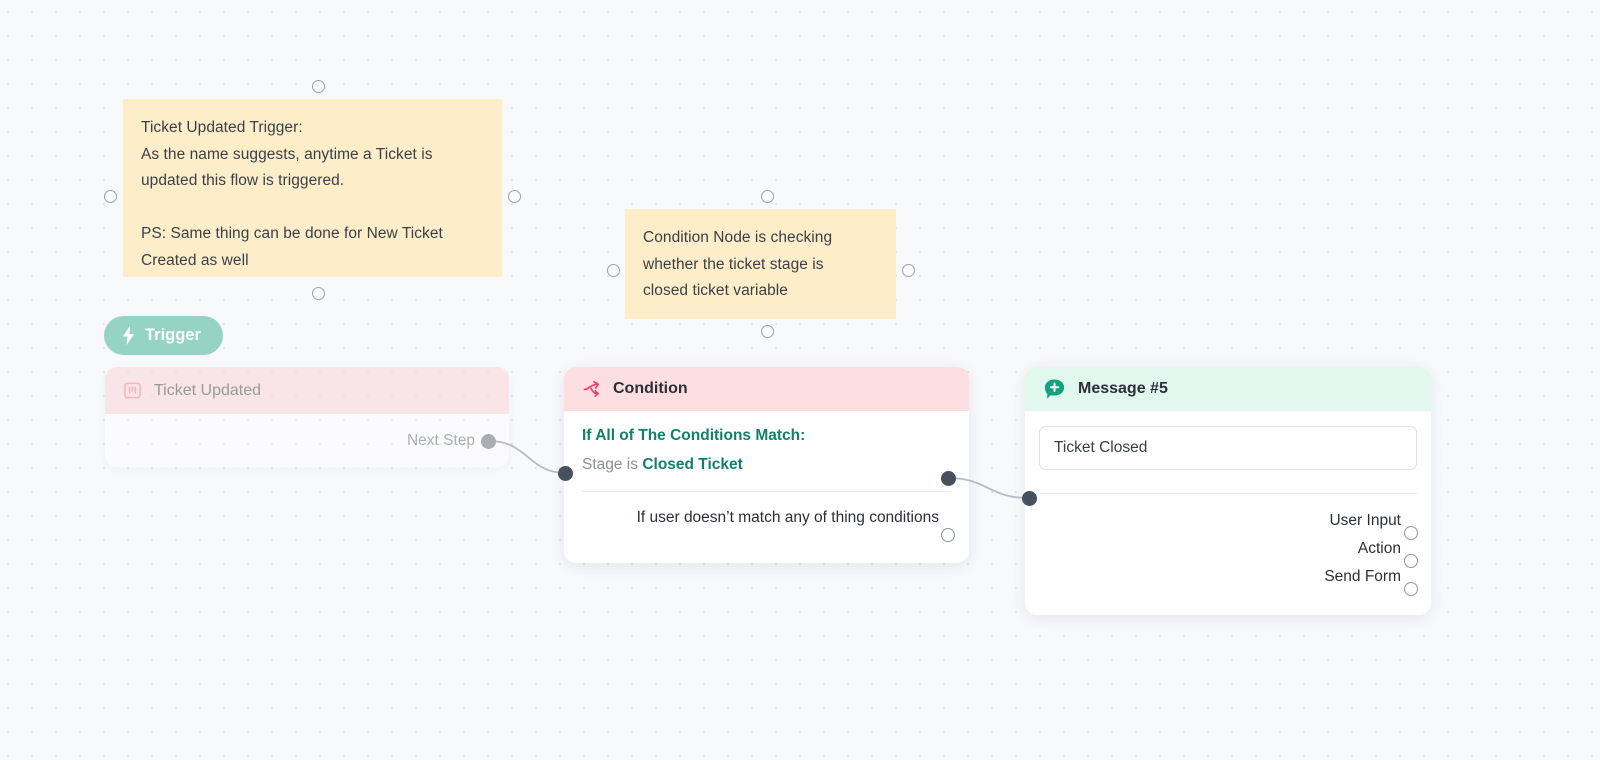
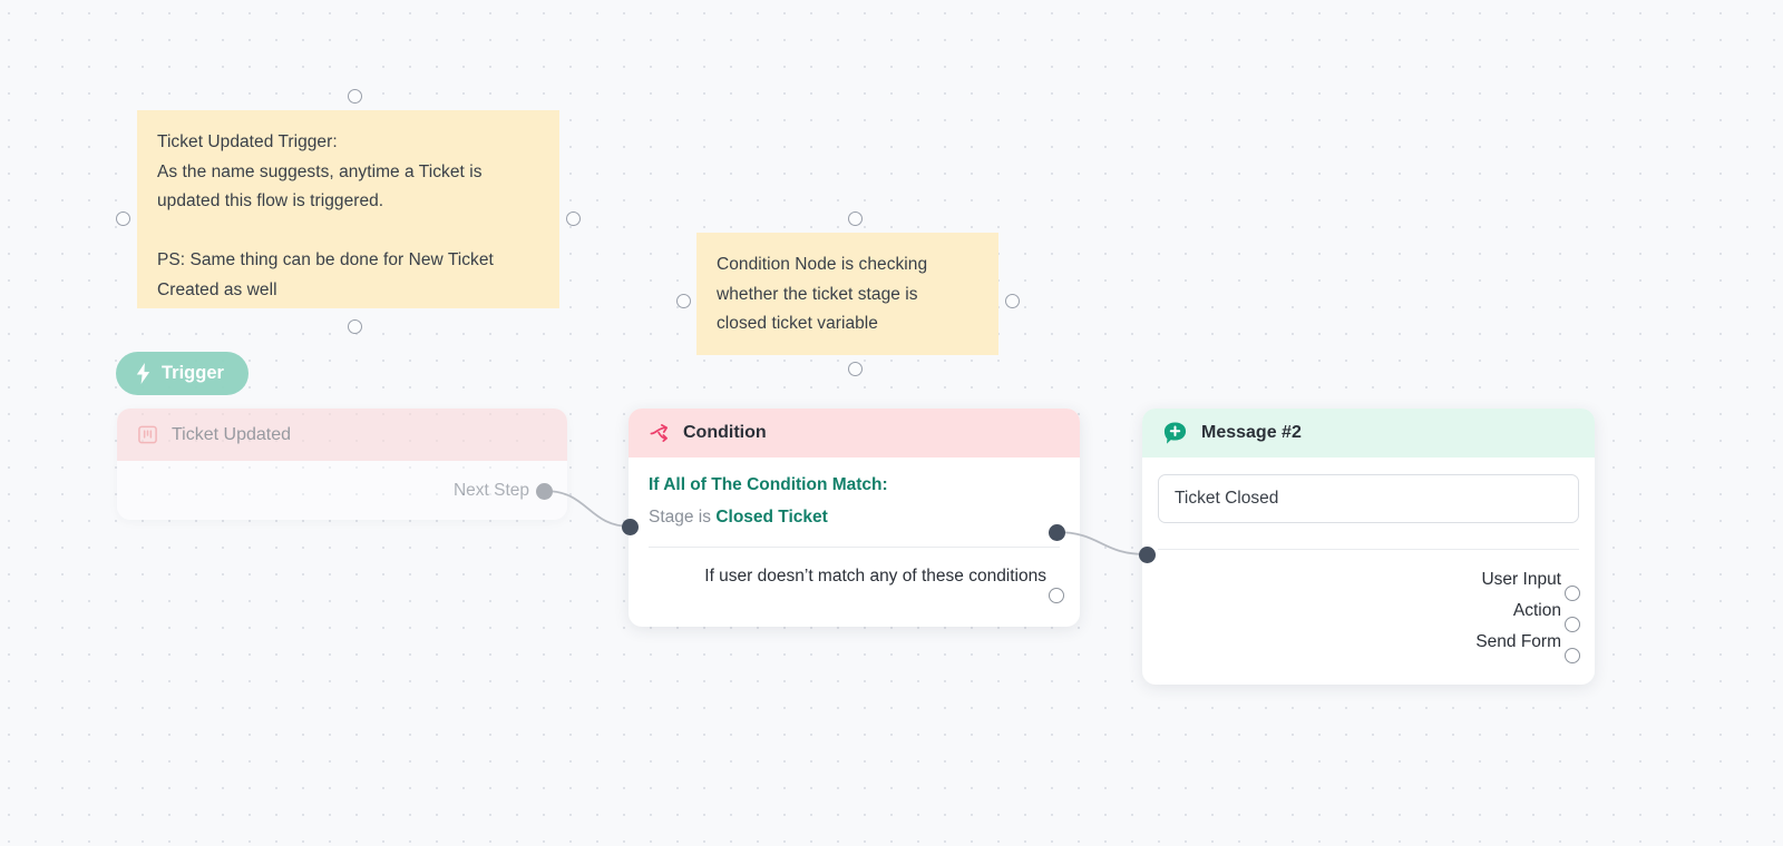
  Ticket Updated Trigger:
  As the name suggests, anytime a Ticket is
  updated this flow is triggered.
  PS: Same thing can be done for New Ticket
  Created as well
  Condition Node is checking
  whether the ticket stage is
  closed ticket variable
  Trigger
  Ticket Updated
  Next Step
  Condition
- If All of The Conditions Match:
+ If All of The Condition Match:
  Stage is Closed Ticket
- If user doesn’t match any of thing conditions
+ If user doesn’t match any of these conditions
- Message #5
+ Message #2
  Ticket Closed
  User Input
  Action
  Send Form
